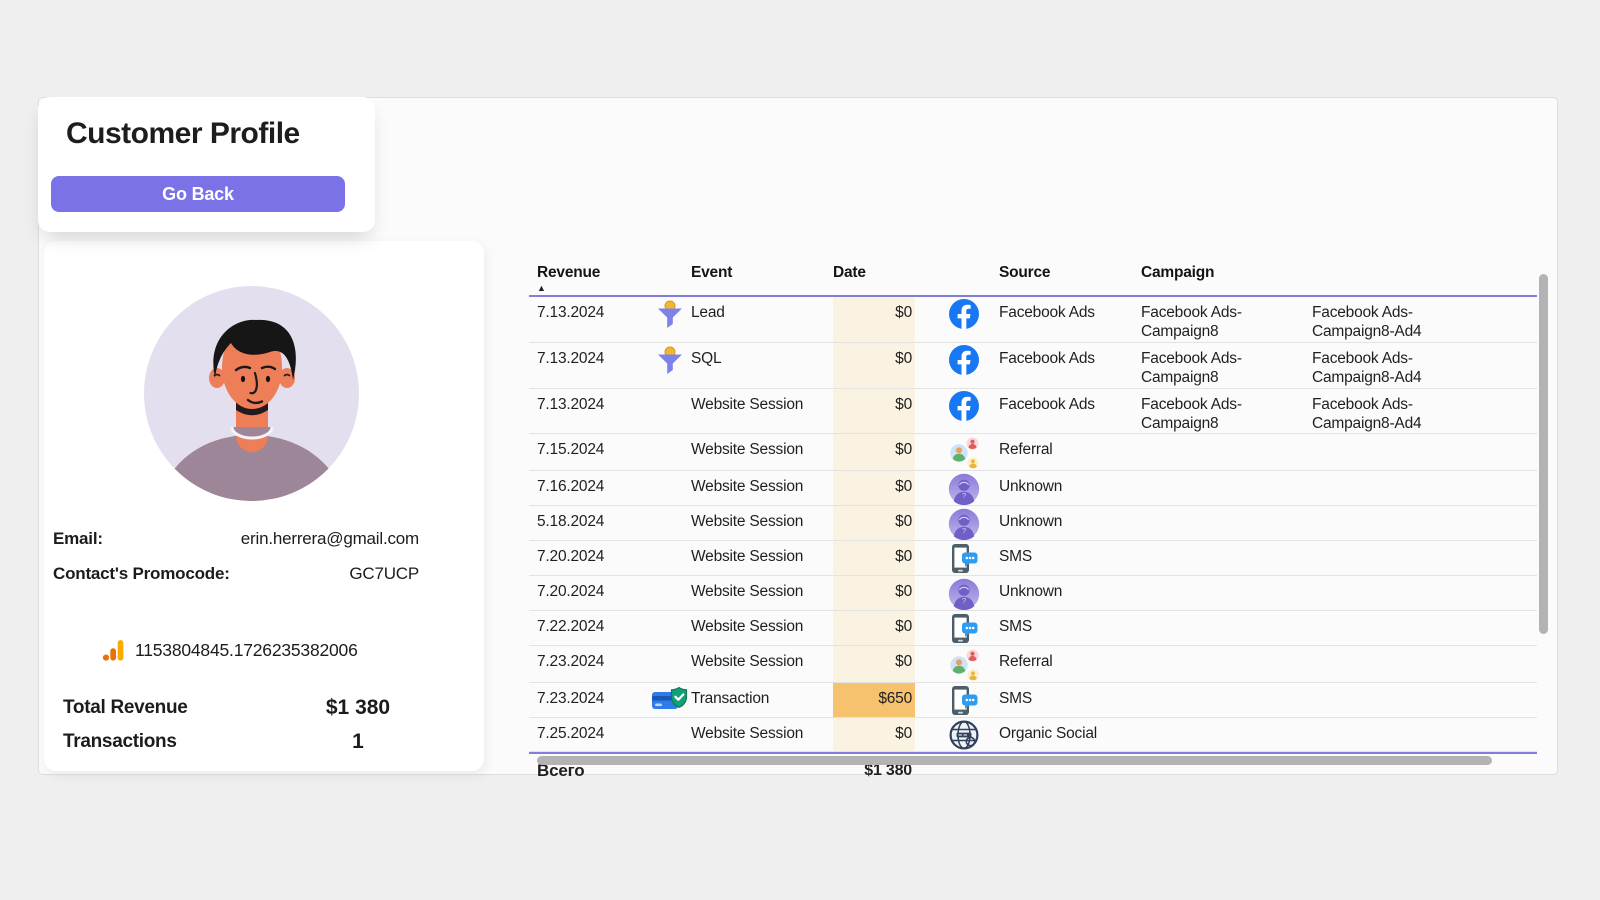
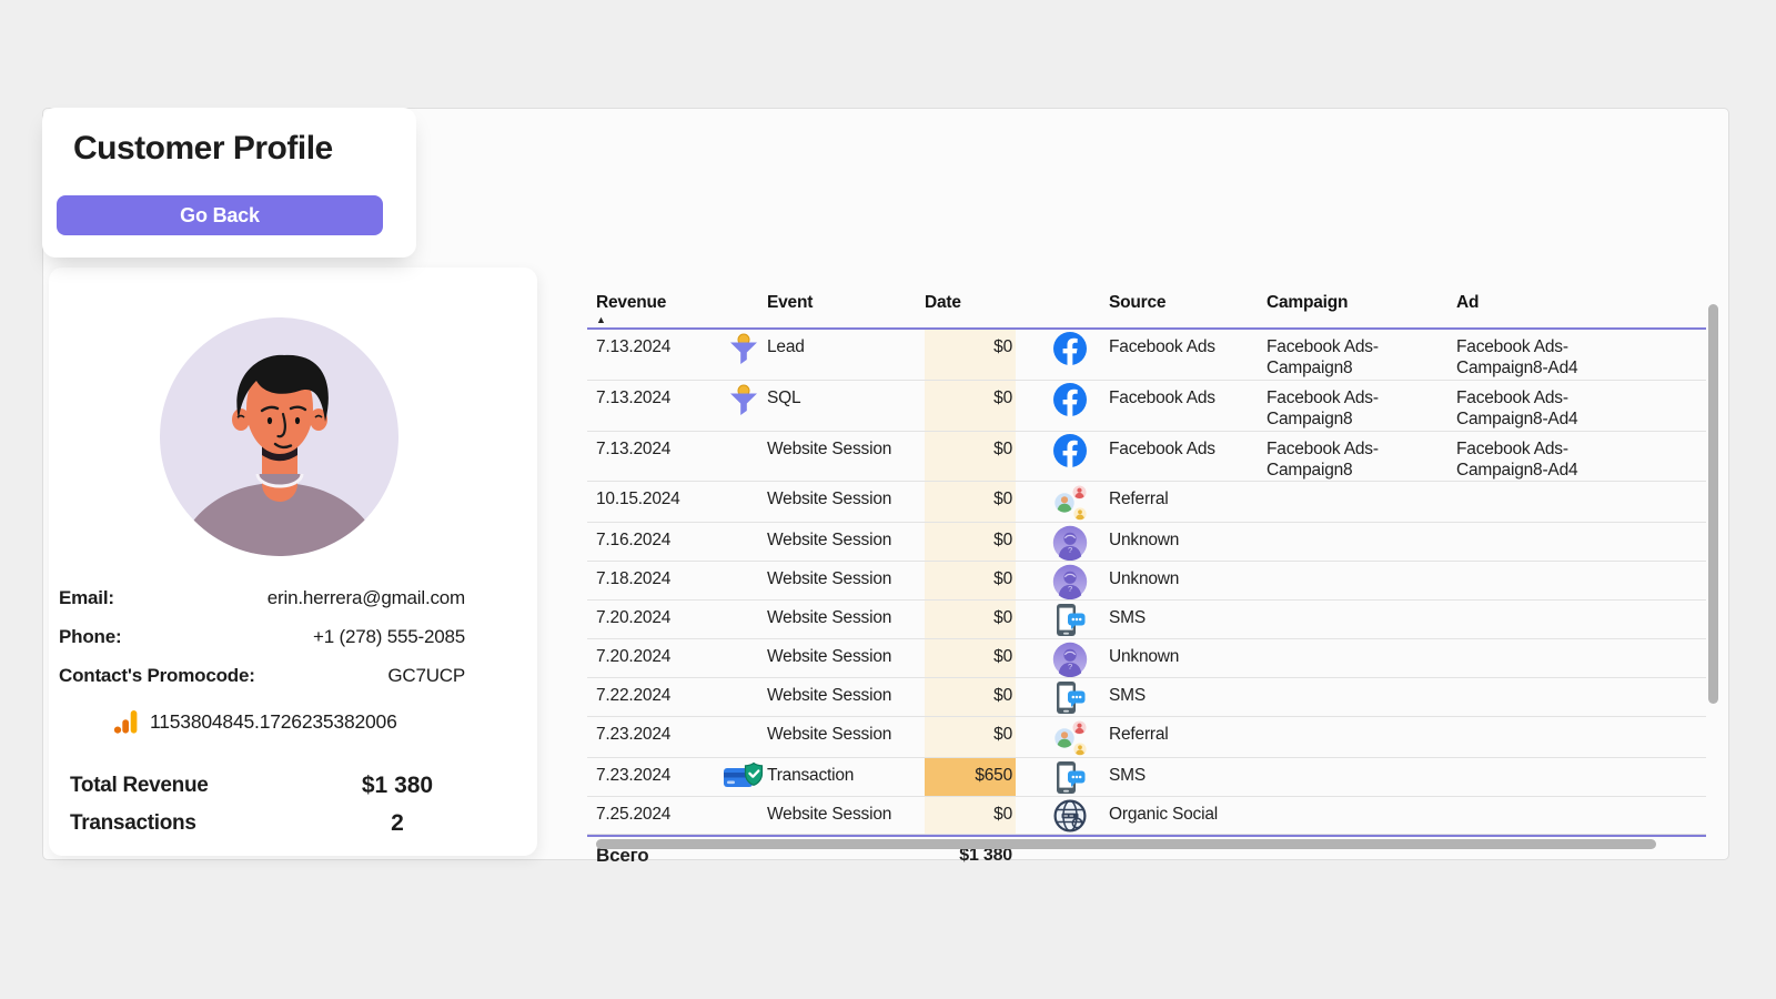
  Email:
  erin.herrera@gmail.com
+ Phone:
+ +1 (278) 555-2085
  Contact's Promocode:
  GC7UCP
  1153804845.1726235382006
  Total Revenue
  $1 380
  Transactions
- 1
+ 2
  Revenue
  ▲
  Event
  Date
  Source
  Campaign
+ Ad
  7.13.2024
  Lead
  $0
  Facebook Ads
  Facebook Ads-Campaign8
  Facebook Ads-Campaign8-Ad4
  7.13.2024
  SQL
  $0
  Facebook Ads
  Facebook Ads-Campaign8
  Facebook Ads-Campaign8-Ad4
  7.13.2024
  Website Session
  $0
  Facebook Ads
  Facebook Ads-Campaign8
  Facebook Ads-Campaign8-Ad4
- 7.15.2024
+ 10.15.2024
  Website Session
  $0
  Referral
  7.16.2024
  Website Session
  $0
  ?
  Unknown
- 5.18.2024
+ 7.18.2024
  Website Session
  $0
  ?
  Unknown
  7.20.2024
  Website Session
  $0
  SMS
  7.20.2024
  Website Session
  $0
  ?
  Unknown
  7.22.2024
  Website Session
  $0
  SMS
  7.23.2024
  Website Session
  $0
  Referral
  7.23.2024
  Transaction
  $650
  SMS
  7.25.2024
  Website Session
  $0
  Organic Social
  Всего
  $1 380
  Customer Profile
  Go Back
